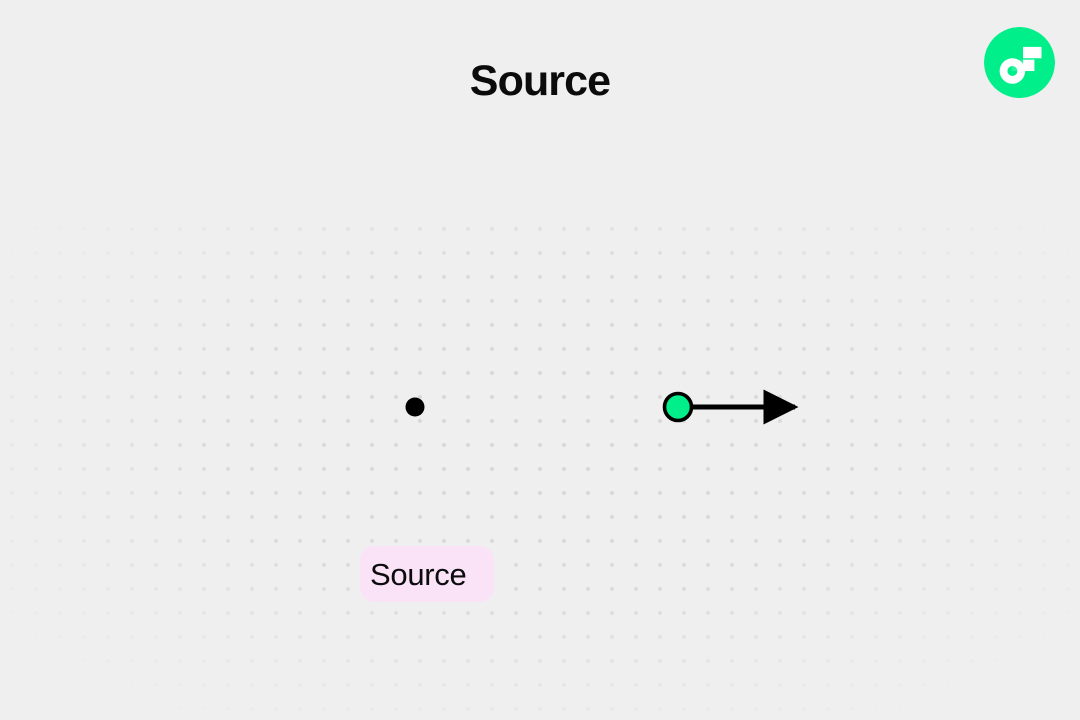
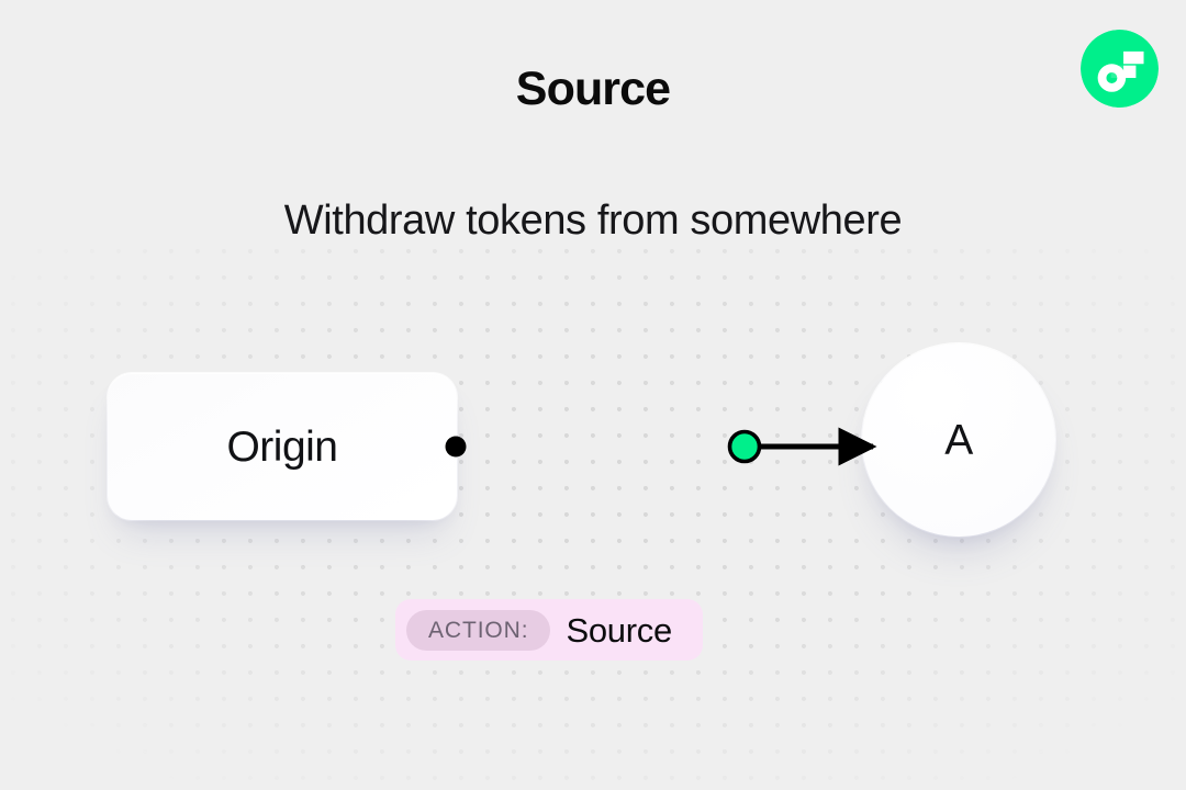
  Source
+ Withdraw tokens from somewhere
+ Origin
+ A
+ ACTION:
  Source
